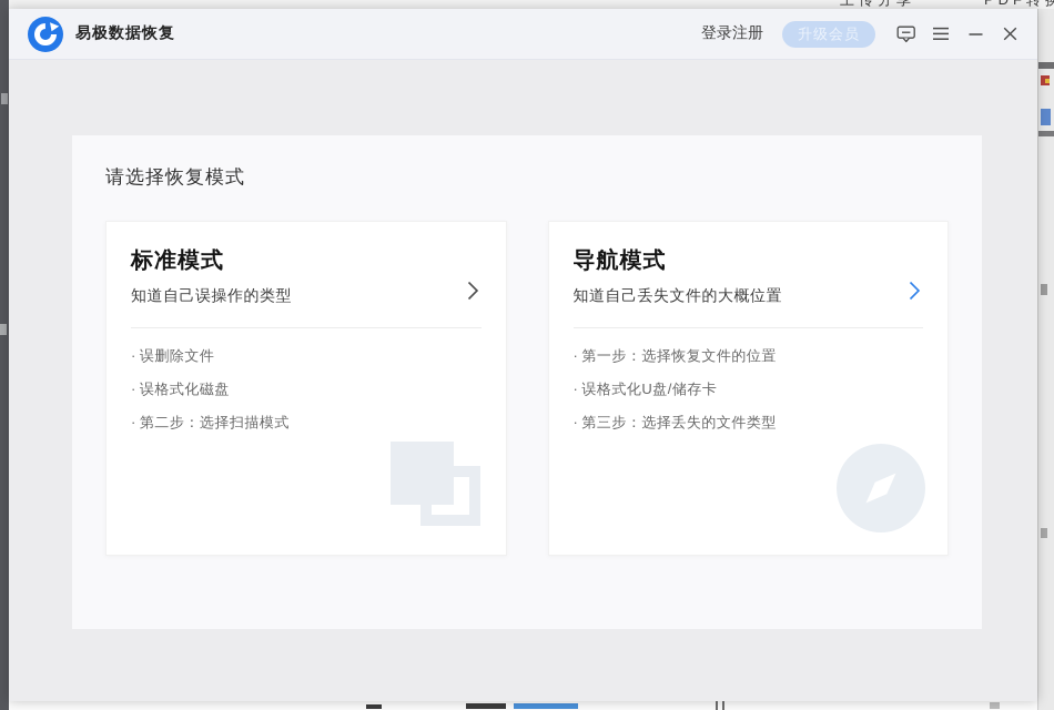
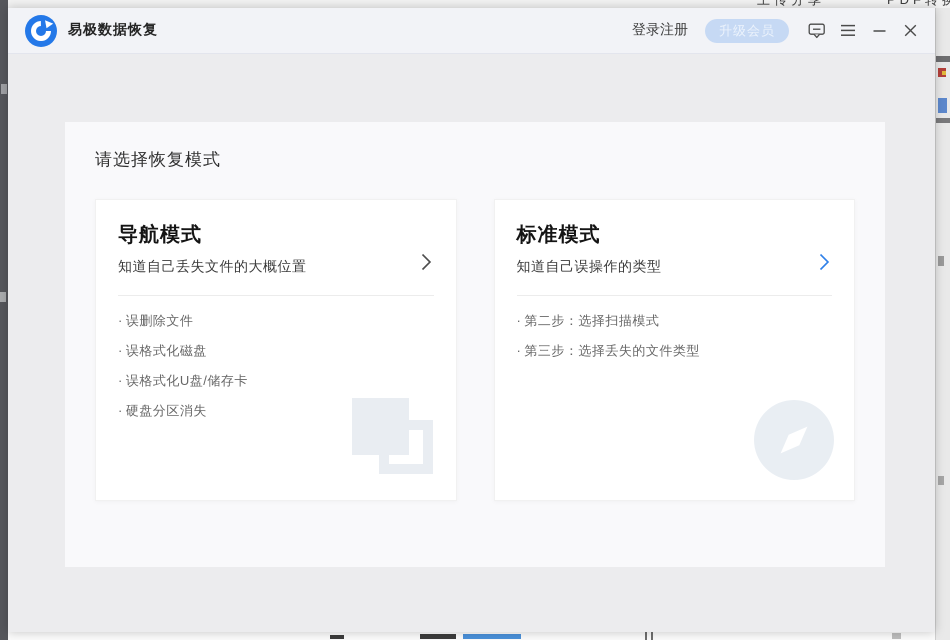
  易极数据恢复
  登录注册
  升级会员
  请选择恢复模式
- 标准模式
+ 导航模式
- 知道自己误操作的类型
+ 知道自己丢失文件的大概位置
  误删除文件
  误格式化磁盘
- 第二步：选择扫描模式
+ 误格式化U盘/储存卡
+ 硬盘分区消失
- 导航模式
+ 标准模式
- 知道自己丢失文件的大概位置
+ 知道自己误操作的类型
- 第一步：选择恢复文件的位置
- 误格式化U盘/储存卡
+ 第二步：选择扫描模式
  第三步：选择丢失的文件类型
